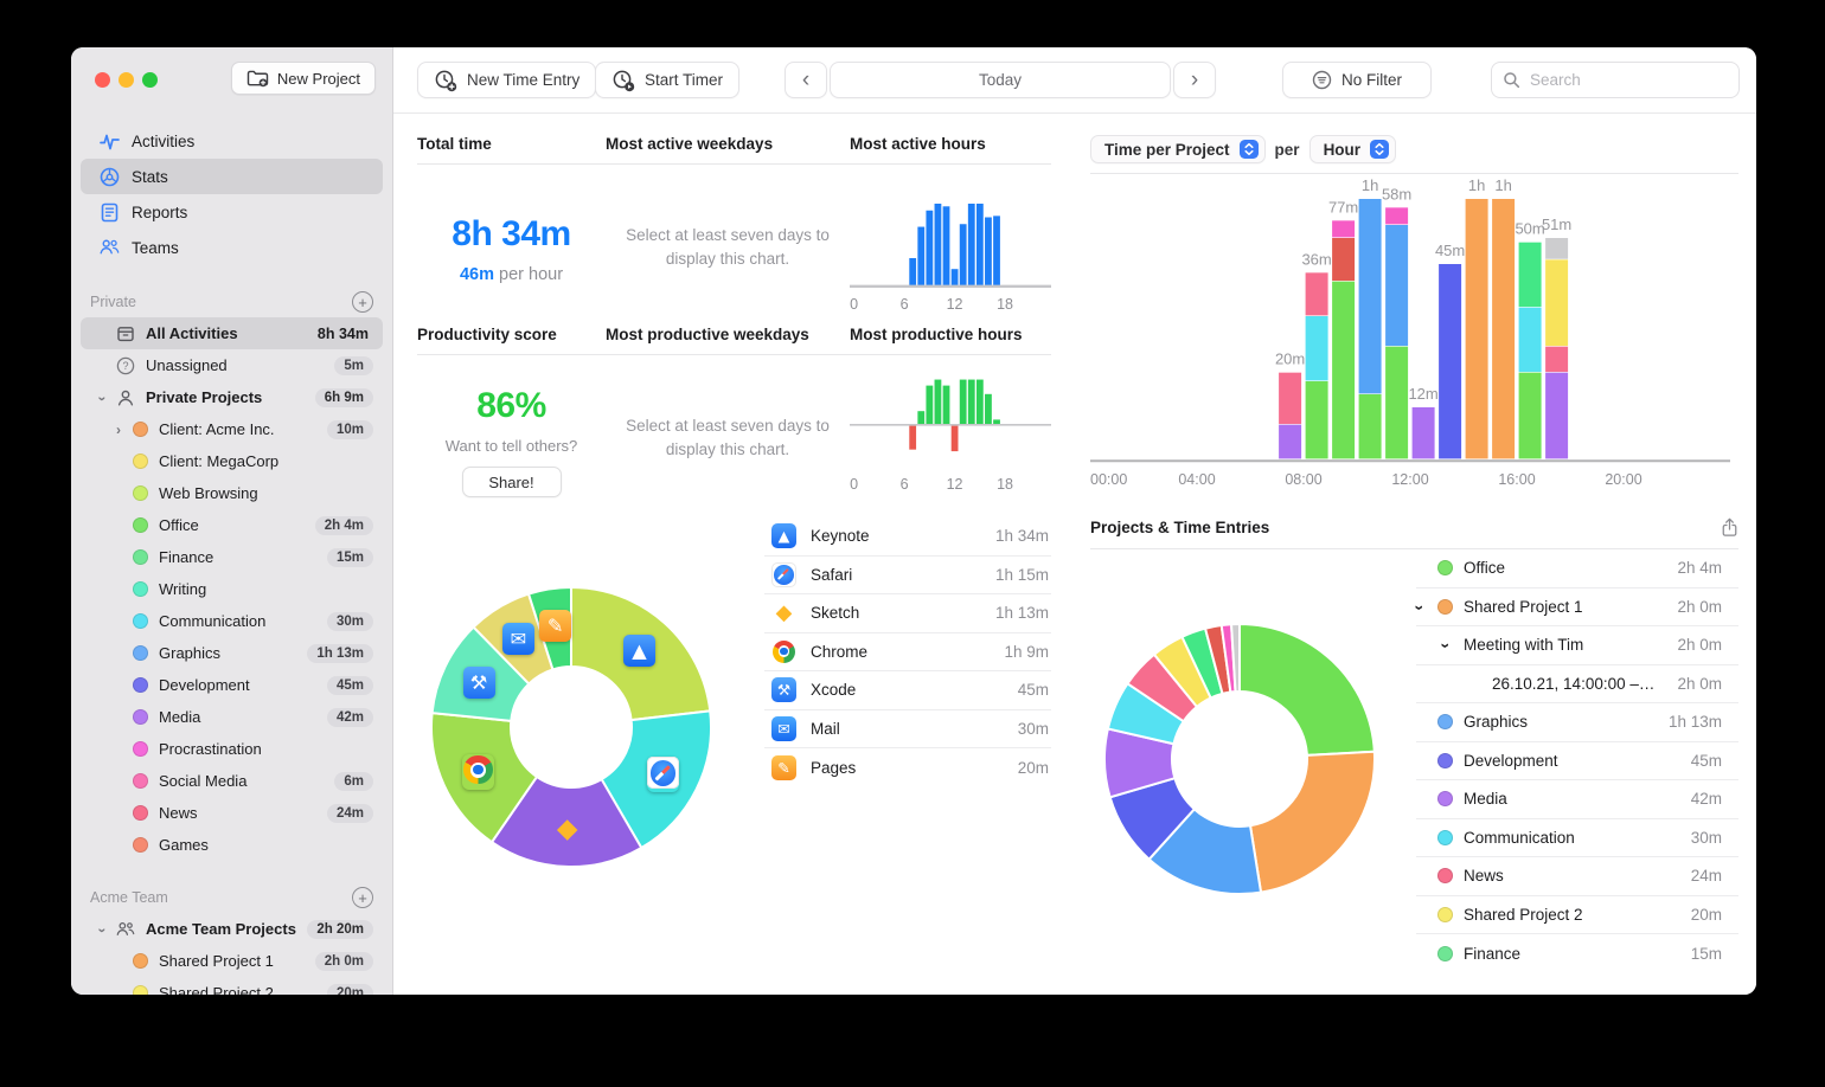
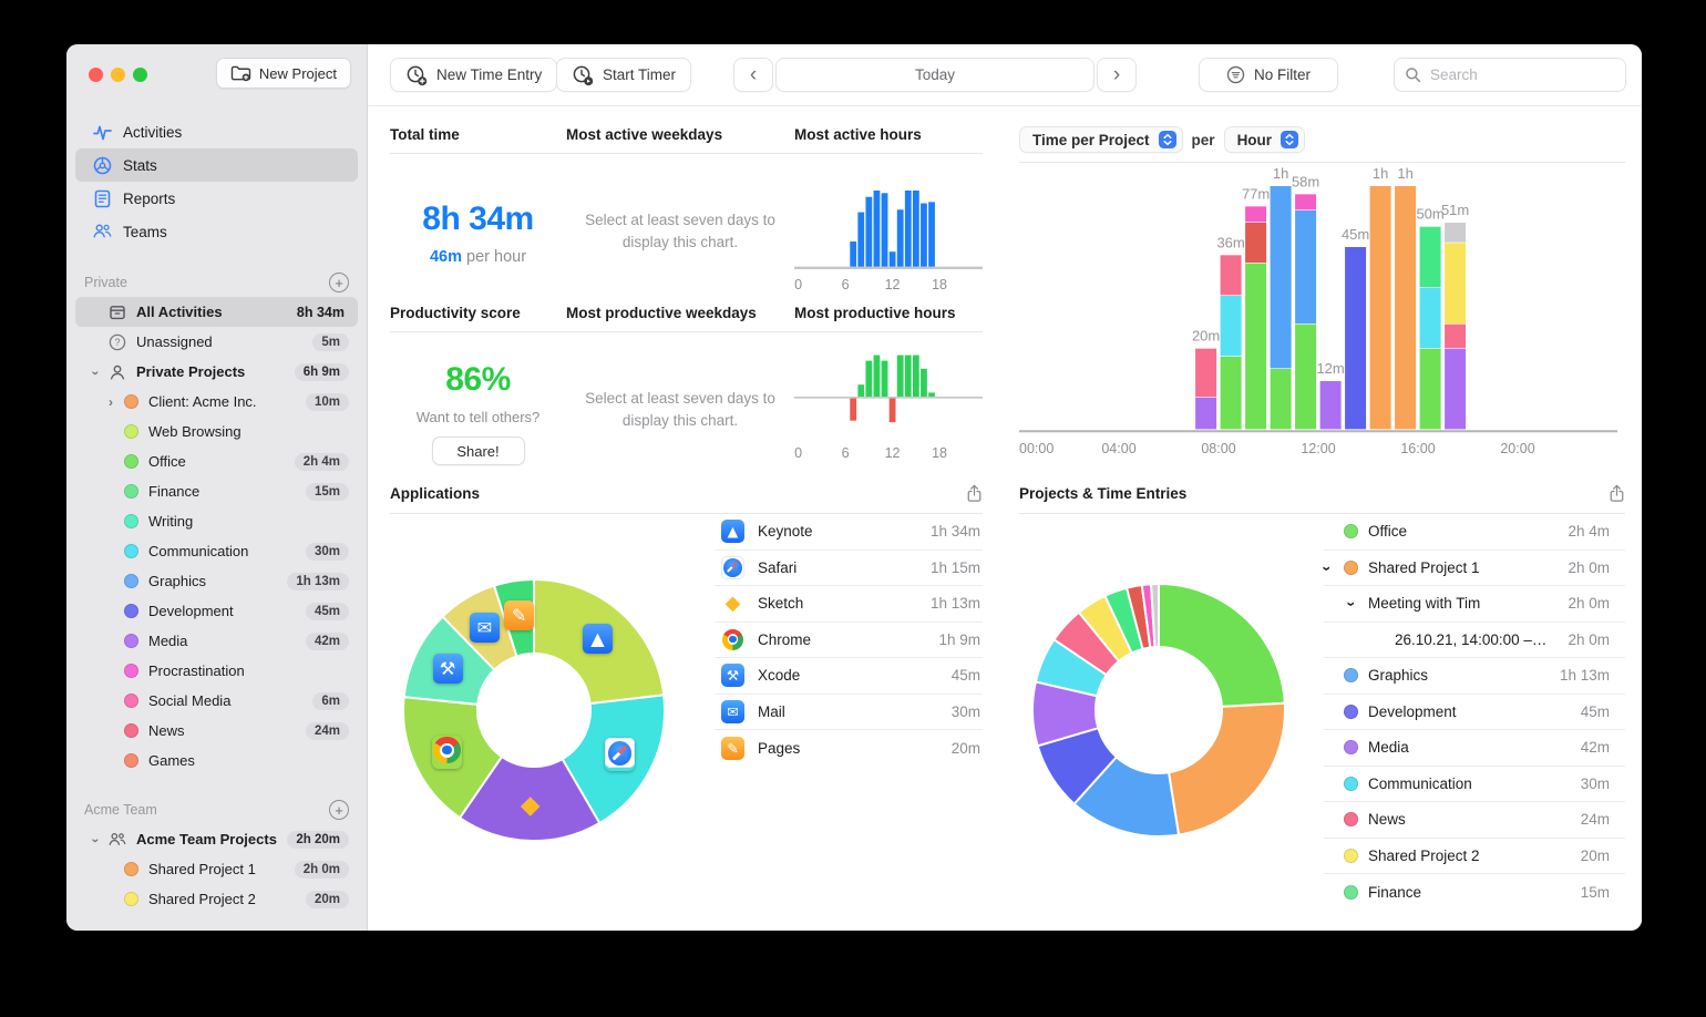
  New Project
  Activities
  Stats
  Reports
  Teams
  Private
  +
  All Activities
  8h 34m
  ?
  Unassigned
  5m
  Private Projects
  6h 9m
  ›
  Client: Acme Inc.
  10m
- Client: MegaCorp
  Web Browsing
  Office
  2h 4m
  Finance
  15m
  Writing
  Communication
  30m
  Graphics
  1h 13m
  Development
  45m
  Media
  42m
  Procrastination
  Social Media
  6m
  News
  24m
  Games
  Acme Team
  +
  Acme Team Projects
  2h 20m
  Shared Project 1
  2h 0m
  Shared Project 2
  20m
  New Time Entry
  Start Timer
  ‹
  Today
  ›
  No Filter
  Search
  Total time
  8h 34m
  46m per hour
  Most active weekdays
  Select at least seven days to display this chart.
  Most active hours
  0
  6
  12
  18
  Time per Project
  per
  Hour
  20m
  36m
  77m
  1h
  58m
  12m
  45m
  1h
  1h
  50m
  51m
  00:00
  04:00
  08:00
  12:00
  16:00
  20:00
  Productivity score
  86%
  Want to tell others?
  Share!
  Most productive weekdays
  Select at least seven days to display this chart.
  Most productive hours
  0
  6
  12
  18
+ Applications
  ▲
  ◆
  ⚒
  ✉
  ✎
  ▲
  Keynote
  1h 34m
  Safari
  1h 15m
  ◆
  Sketch
  1h 13m
  Chrome
  1h 9m
  ⚒
  Xcode
  45m
  ✉
  Mail
  30m
  ✎
  Pages
  20m
  Projects & Time Entries
  Office
  2h 4m
  Shared Project 1
  2h 0m
  Meeting with Tim
  2h 0m
  26.10.21, 14:00:00 –…
  2h 0m
  Graphics
  1h 13m
  Development
  45m
  Media
  42m
  Communication
  30m
  News
  24m
  Shared Project 2
  20m
  Finance
  15m
